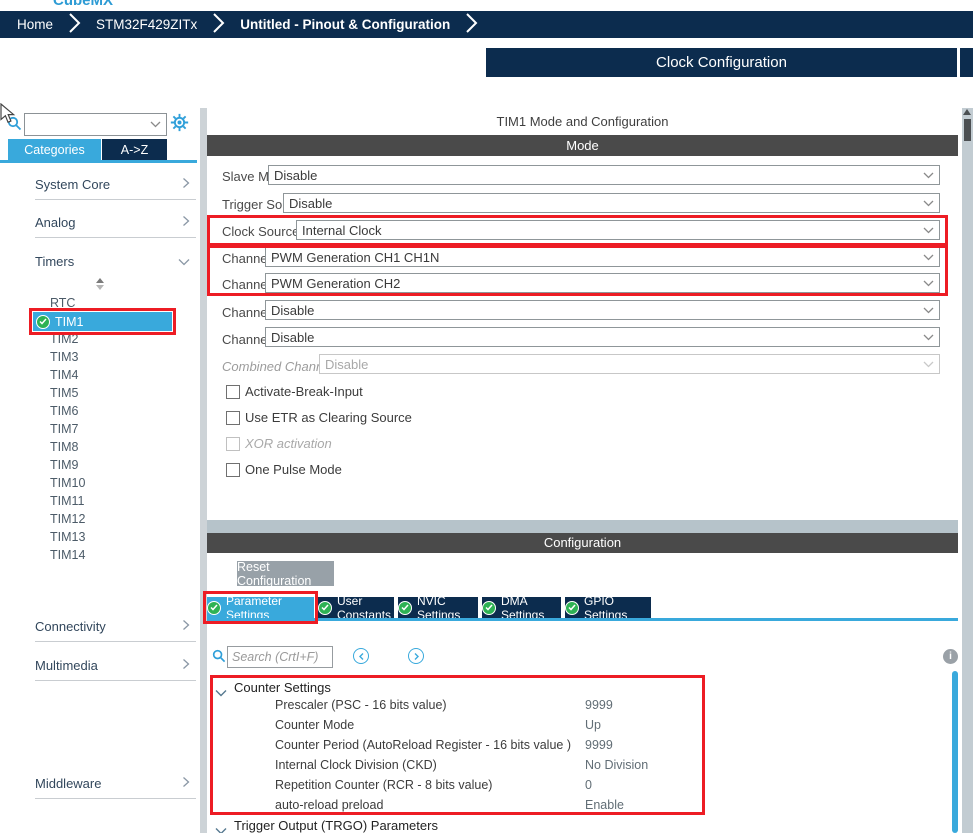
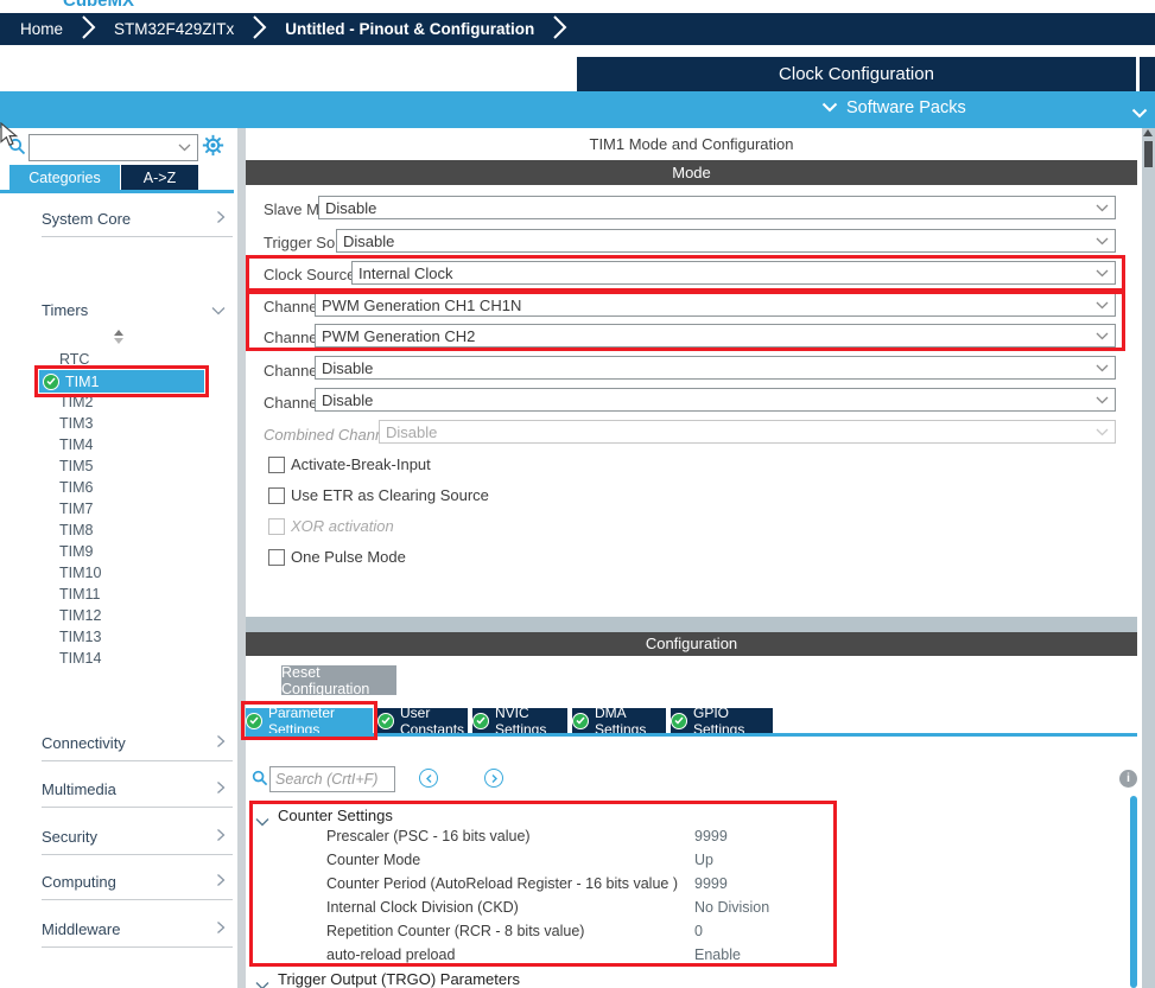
  CubeMX
  Home
  STM32F429ZITx
  Untitled - Pinout & Configuration
  Clock Configuration
+ Software Packs
  Categories
  A->Z
  System Core
- Analog
  Timers
  RTC
  TIM1
  TIM2
  TIM3
  TIM4
  TIM5
  TIM6
  TIM7
  TIM8
  TIM9
  TIM10
  TIM11
  TIM12
  TIM13
  TIM14
  Connectivity
  Multimedia
+ Security
+ Computing
  Middleware
  TIM1 Mode and Configuration
  Mode
  Disable
  Disable
  Clock Sourc
  Internal Clock
  Channe
  PWM Generation CH1 CH1N
  Channe
  PWM Generation CH2
  Channe
  Disable
  Channe
  Disable
  Combined Chan
  Disable
  Activate-Break-Input
  Use ETR as Clearing Source
  XOR activation
  One Pulse Mode
  Configuration
  Reset Configuration
  Parameter Settings
  User Constants
  NVIC Settings
  DMA Settings
  GPIO Settings
  Search (CrtI+F)
  i
  Counter Settings
  Prescaler (PSC - 16 bits value)
  9999
  Counter Mode
  Up
  Counter Period (AutoReload Register - 16 bits value )
  9999
  Internal Clock Division (CKD)
  No Division
  Repetition Counter (RCR - 8 bits value)
  0
  auto-reload preload
  Enable
  Trigger Output (TRGO) Parameters
